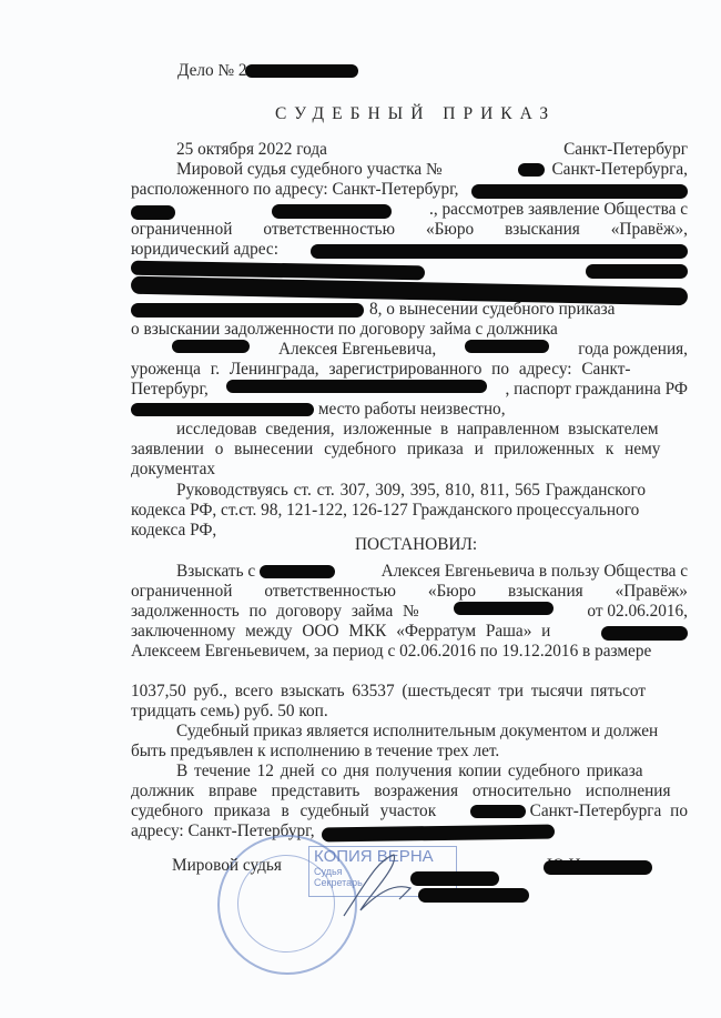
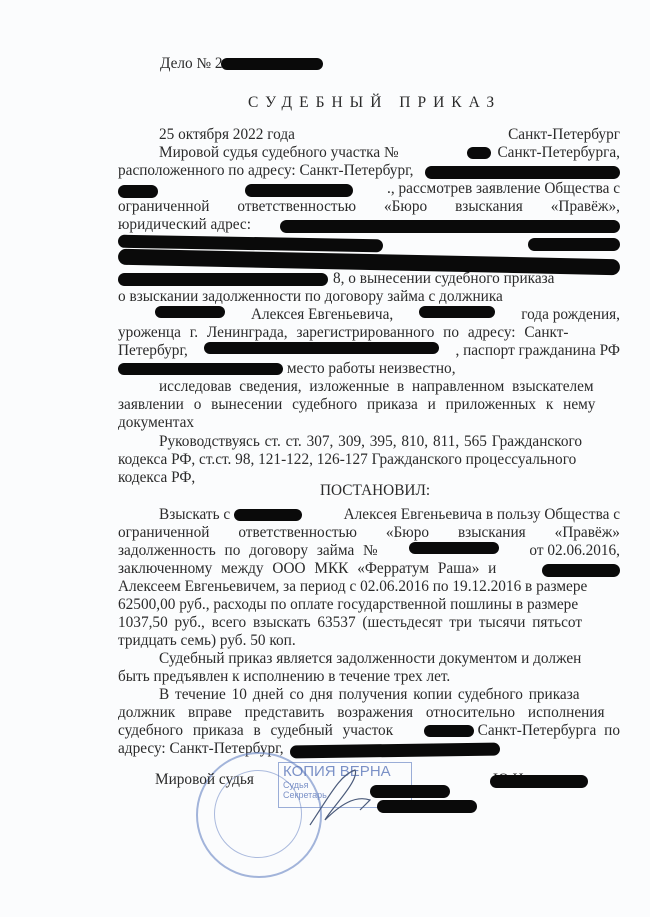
  Дело № 2
  СУДЕБНЫЙ ПРИКАЗ
  25 октября 2022 года
  Санкт-Петербург
  Мировой судья судебного участка №
  Санкт-Петербурга,
  расположенного по адресу: Санкт-Петербург,
  ., рассмотрев заявление Общества с
  ограниченной
  ответственностью
  «Бюро
  взыскания
  «Правёж»,
  юридический адрес:
  8, о вынесении судебного приказа
  о взыскании задолженности по договору займа с должника
  Алексея Евгеньевича,
  года рождения,
  уроженца г. Ленинграда, зарегистрированного по адресу: Санкт-
  Петербург,
  , паспорт гражданина РФ
  место работы неизвестно,
  исследовав сведения, изложенные в направленном взыскателем
  заявлении о вынесении судебного приказа и приложенных к нему
  документах
  Руководствуясь ст. ст. 307, 309, 395, 810, 811, 565 Гражданского
  кодекса РФ, ст.ст. 98, 121-122, 126-127 Гражданского процессуального
  кодекса РФ,
  ПОСТАНОВИЛ:
  Взыскать с
  Алексея Евгеньевича в пользу Общества с
  ограниченной
  ответственностью
  «Бюро
  взыскания
  «Правёж»
  задолженность по договору займа №
  от 02.06.2016,
  заключенному между ООО МКК «Ферратум Раша» и
  Алексеем Евгеньевичем, за период с 02.06.2016 по 19.12.2016 в размере
+ 62500,00 руб., расходы по оплате государственной пошлины в размере
  1037,50 руб., всего взыскать 63537 (шестьдесят три тысячи пятьсот
  тридцать семь) руб. 50 коп.
- Судебный приказ является исполнительным документом и должен
+ Судебный приказ является задолженности документом и должен
  быть предъявлен к исполнению в течение трех лет.
- В течение 12 дней со дня получения копии судебного приказа
+ В течение 10 дней со дня получения копии судебного приказа
  должник вправе представить возражения относительно исполнения
  судебного приказа в судебный участок
  Санкт-Петербурга по
  адресу: Санкт-Петербург,
  КОПИЯ ВЕРНА
  Судья
  Секретарь
  Мировой судья
